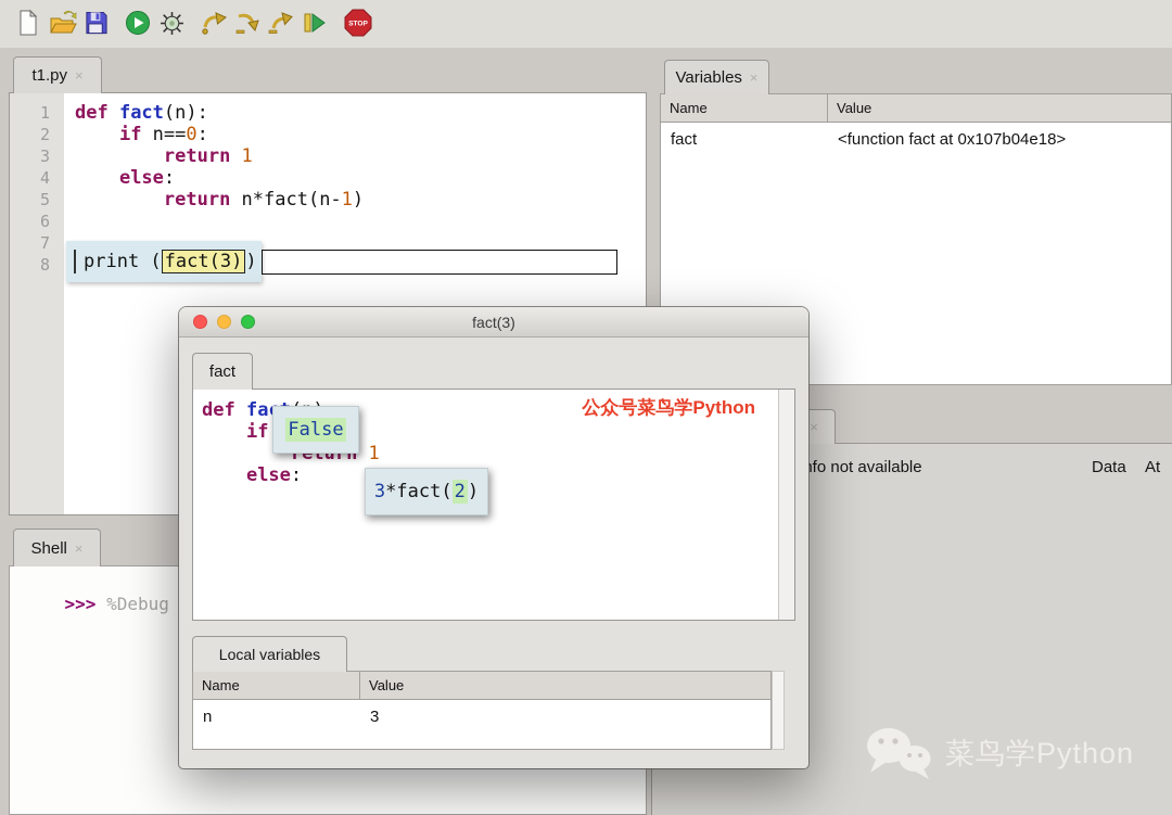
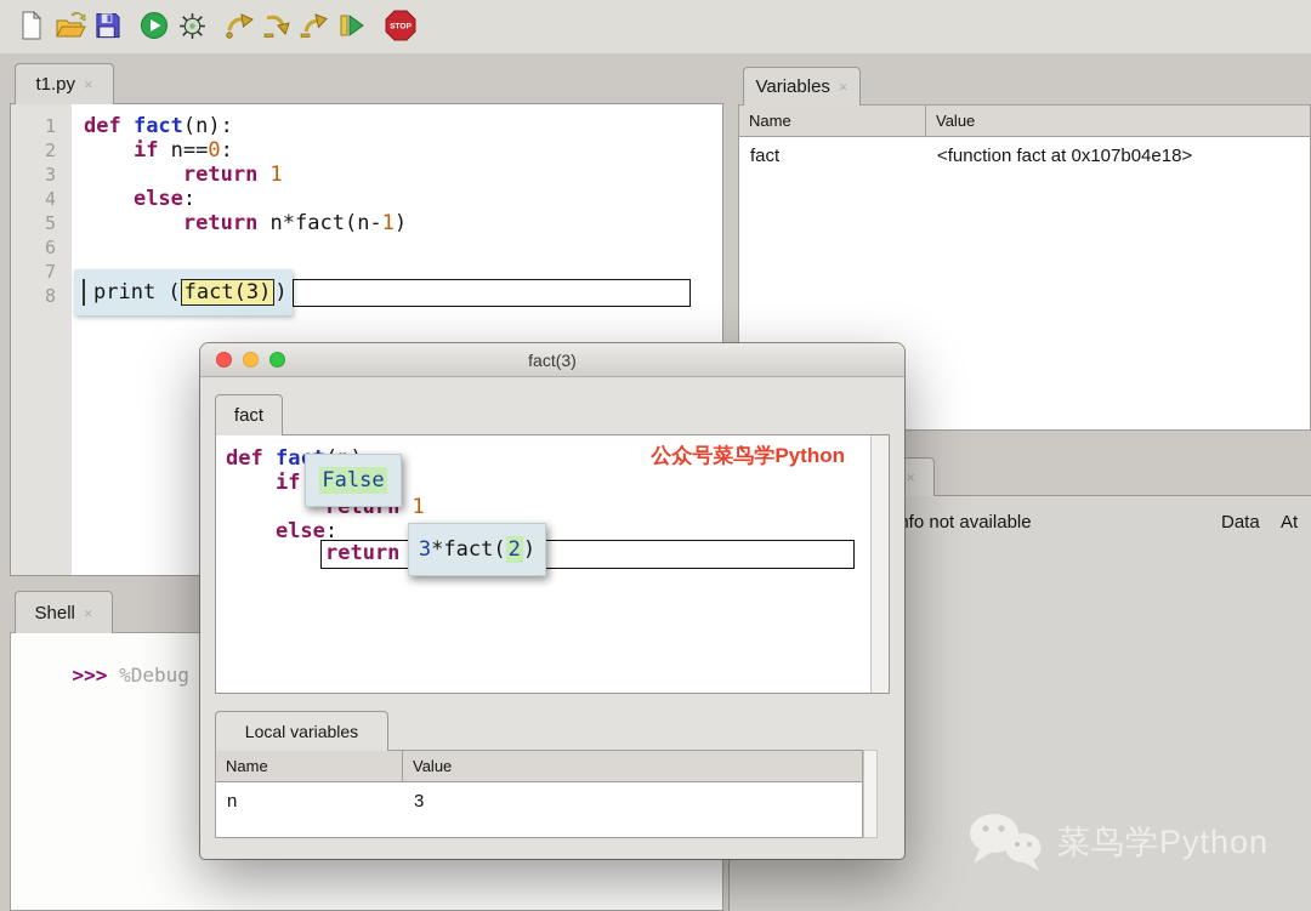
  t1.py
  ×
  1
  2
  3
  4
  5
  6
  7
  8
  def fact(n):
  if n==0:
  return 1
  else:
  return n*fact(n-1)
  print (
  fact(3)
  )
  Variables
  ×
  Name
  Value
  fact
  <function fact at 0x107b04e18>
  ×
  fo not available
  Data
  At
  Shell
  ×
  菜鸟学Python
  fact(3)
  fact
  return 1
  else:
  公众号菜鸟学Python
+ return
  False
  3
  *fact(
  2
  )
  Local variables
  Name
  Value
  n
  3
